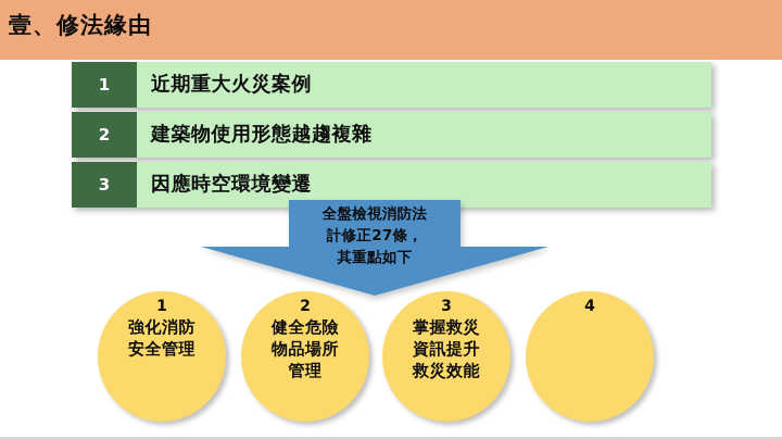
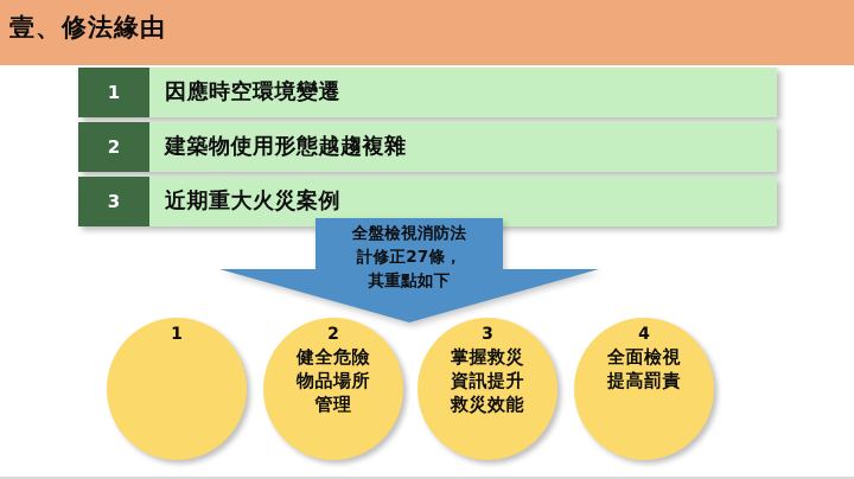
  壹、修法緣由
  1
- 近期重大火災案例
+ 因應時空環境變遷
  2
  建築物使用形態越趨複雜
  3
- 因應時空環境變遷
+ 近期重大火災案例
  全盤檢視消防法
  計修正27條，
  其重點如下
  1
- 強化消防
- 安全管理
  2
  健全危險
  物品場所
  管理
  3
  掌握救災
  資訊提升
  救災效能
  4
+ 全面檢視
+ 提高罰責
